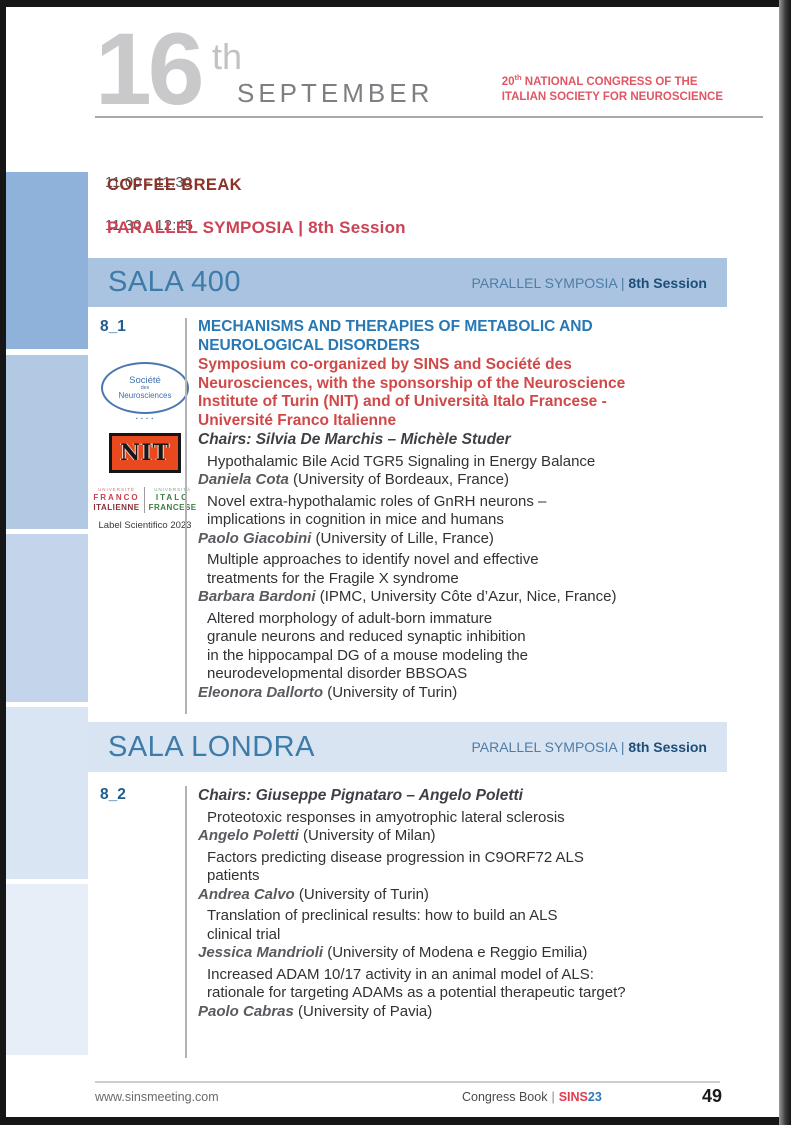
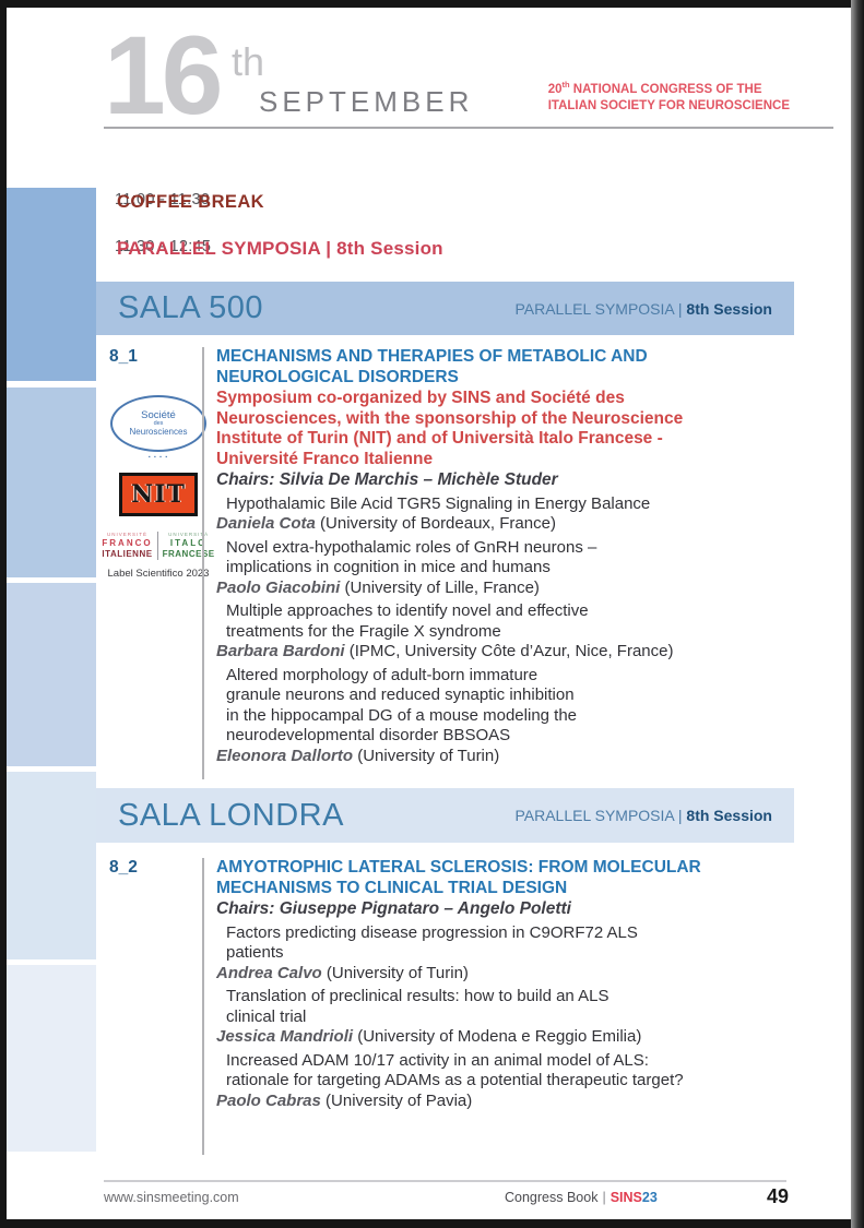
  16
  th
  SEPTEMBER
  20th NATIONAL CONGRESS OF THE
  ITALIAN SOCIETY FOR NEUROSCIENCE
  11:00 - 11:30
  COFFEE BREAK
  11:30 - 12:45
  PARALLEL SYMPOSIA | 8th Session
- SALA 400
+ SALA 500
  PARALLEL SYMPOSIA | 8th Session
  8_1
  Société
  Neurosciences
  NIT
  FRANCO
  ITALIENNE
  ITALO
  FRANCESE
  Label Scientifico 2023
  MECHANISMS AND THERAPIES OF METABOLIC AND
  NEUROLOGICAL DISORDERS
  Symposium co-organized by SINS and Société des
  Neurosciences, with the sponsorship of the Neuroscience
  Institute of Turin (NIT) and of Università Italo Francese -
  Université Franco Italienne
  Chairs: Silvia De Marchis – Michèle Studer
  Hypothalamic Bile Acid TGR5 Signaling in Energy Balance
  Daniela Cota (University of Bordeaux, France)
  Novel extra-hypothalamic roles of GnRH neurons –
  implications in cognition in mice and humans
  Paolo Giacobini (University of Lille, France)
  Multiple approaches to identify novel and effective
  treatments for the Fragile X syndrome
  Barbara Bardoni (IPMC, University Côte d’Azur, Nice, France)
  Altered morphology of adult-born immature
  granule neurons and reduced synaptic inhibition
  in the hippocampal DG of a mouse modeling the
  neurodevelopmental disorder BBSOAS
  Eleonora Dallorto (University of Turin)
  SALA LONDRA
  PARALLEL SYMPOSIA | 8th Session
  8_2
+ AMYOTROPHIC LATERAL SCLEROSIS: FROM MOLECULAR
+ MECHANISMS TO CLINICAL TRIAL DESIGN
  Chairs: Giuseppe Pignataro – Angelo Poletti
- Proteotoxic responses in amyotrophic lateral sclerosis
- Angelo Poletti (University of Milan)
  Factors predicting disease progression in C9ORF72 ALS
  patients
  Andrea Calvo (University of Turin)
  Translation of preclinical results: how to build an ALS
  clinical trial
  Jessica Mandrioli (University of Modena e Reggio Emilia)
  Increased ADAM 10/17 activity in an animal model of ALS:
  rationale for targeting ADAMs as a potential therapeutic target?
  Paolo Cabras (University of Pavia)
  www.sinsmeeting.com
  Congress Book | SINS23
  49
